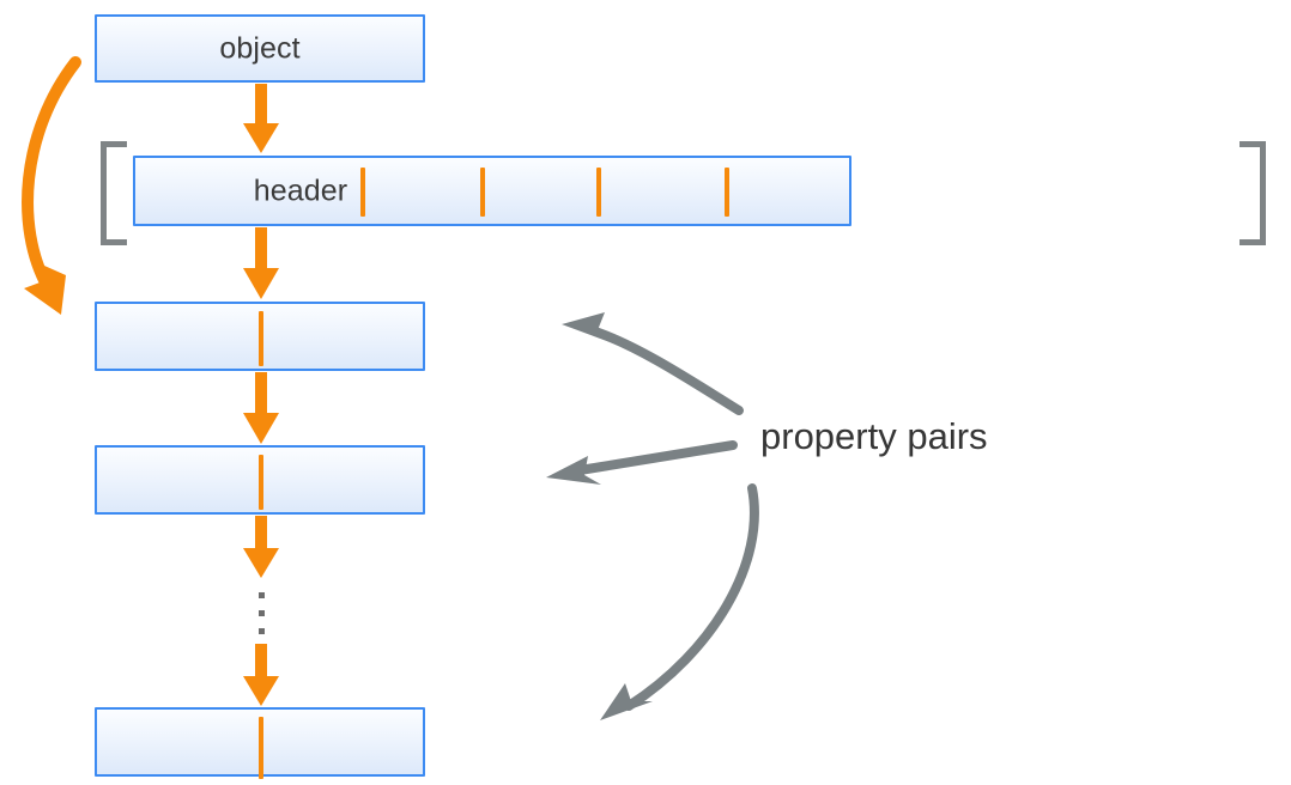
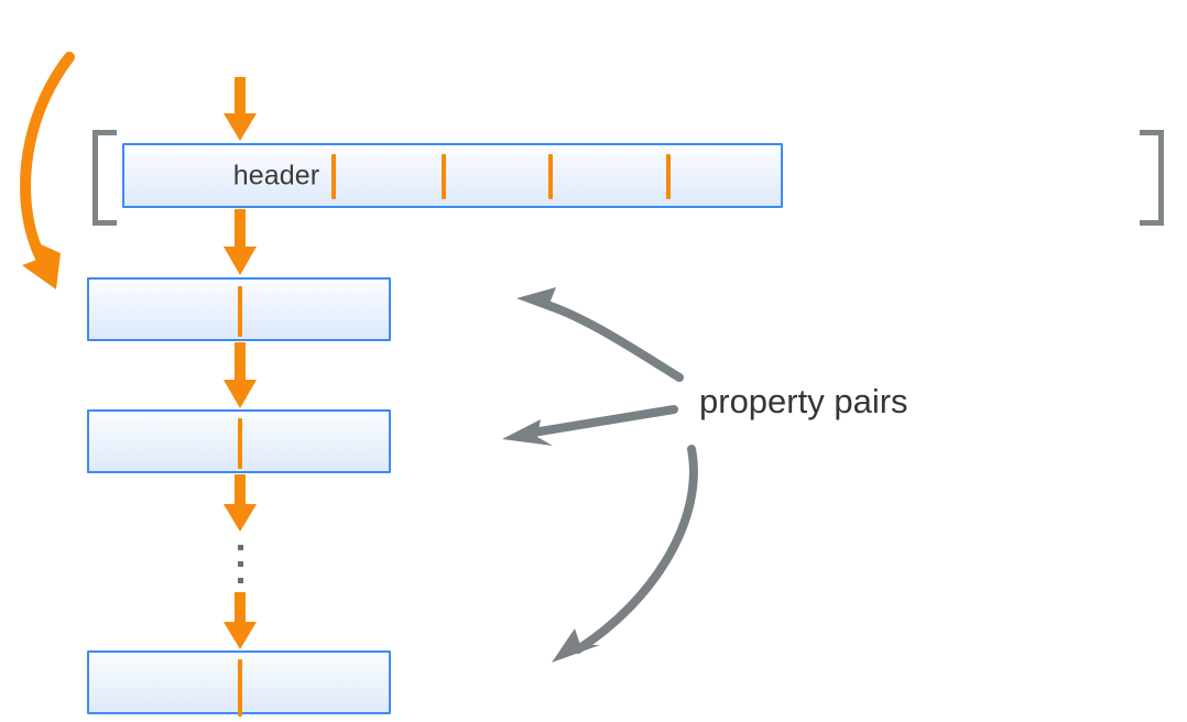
- object
  header
  property pairs
